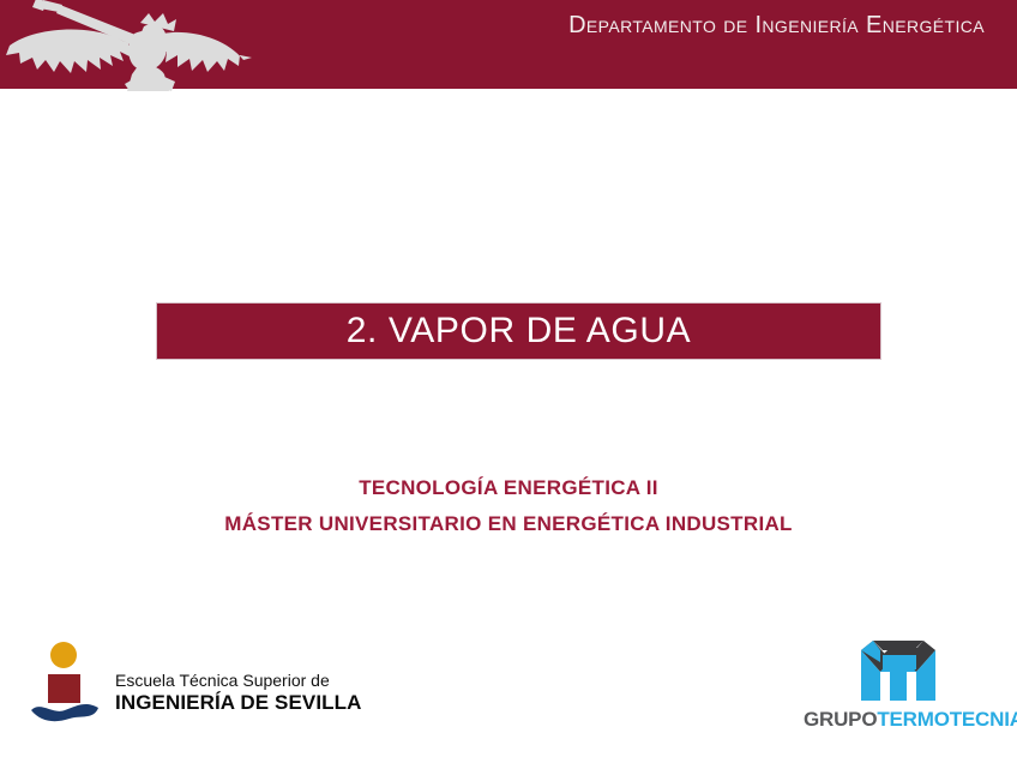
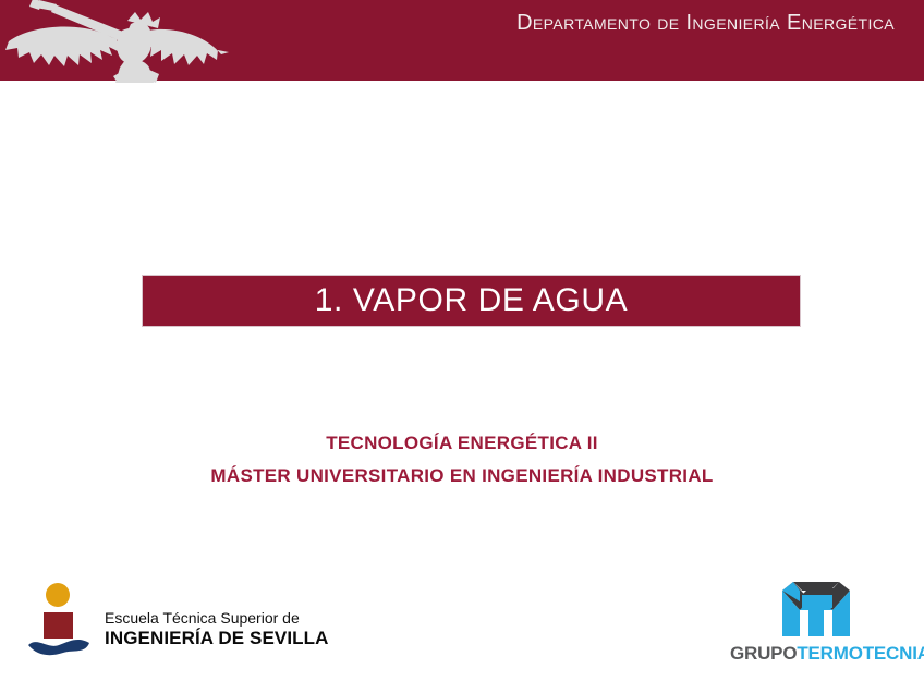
  Departamento de Ingeniería Energética
- 2. VAPOR DE AGUA
+ 1. VAPOR DE AGUA
  TECNOLOGÍA ENERGÉTICA II
- MÁSTER UNIVERSITARIO EN ENERGÉTICA INDUSTRIAL
+ MÁSTER UNIVERSITARIO EN INGENIERÍA INDUSTRIAL
  Escuela Técnica Superior de
  INGENIERÍA DE SEVILLA
  GRUPOTERMOTECNI
